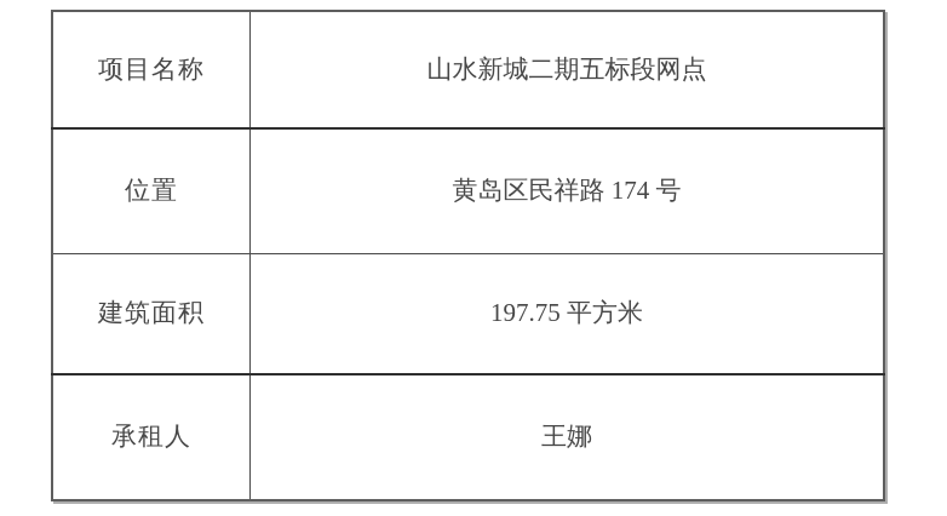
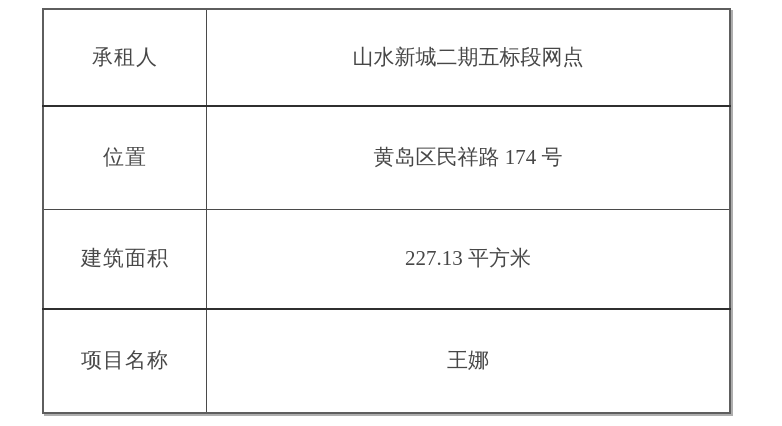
- 项目名称	山水新城二期五标段网点
+ 承租人	山水新城二期五标段网点
  位置	黄岛区民祥路 174 号
- 建筑面积	197.75 平方米
+ 建筑面积	227.13 平方米
- 承租人	王娜
+ 项目名称	王娜
